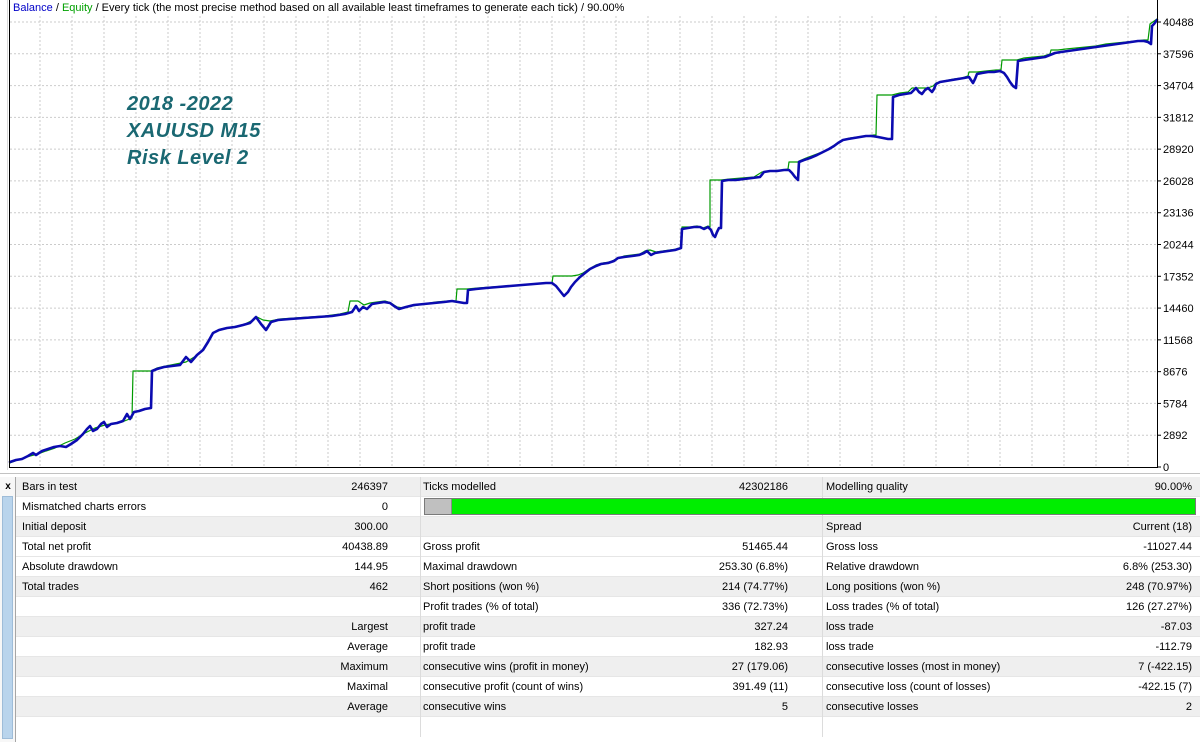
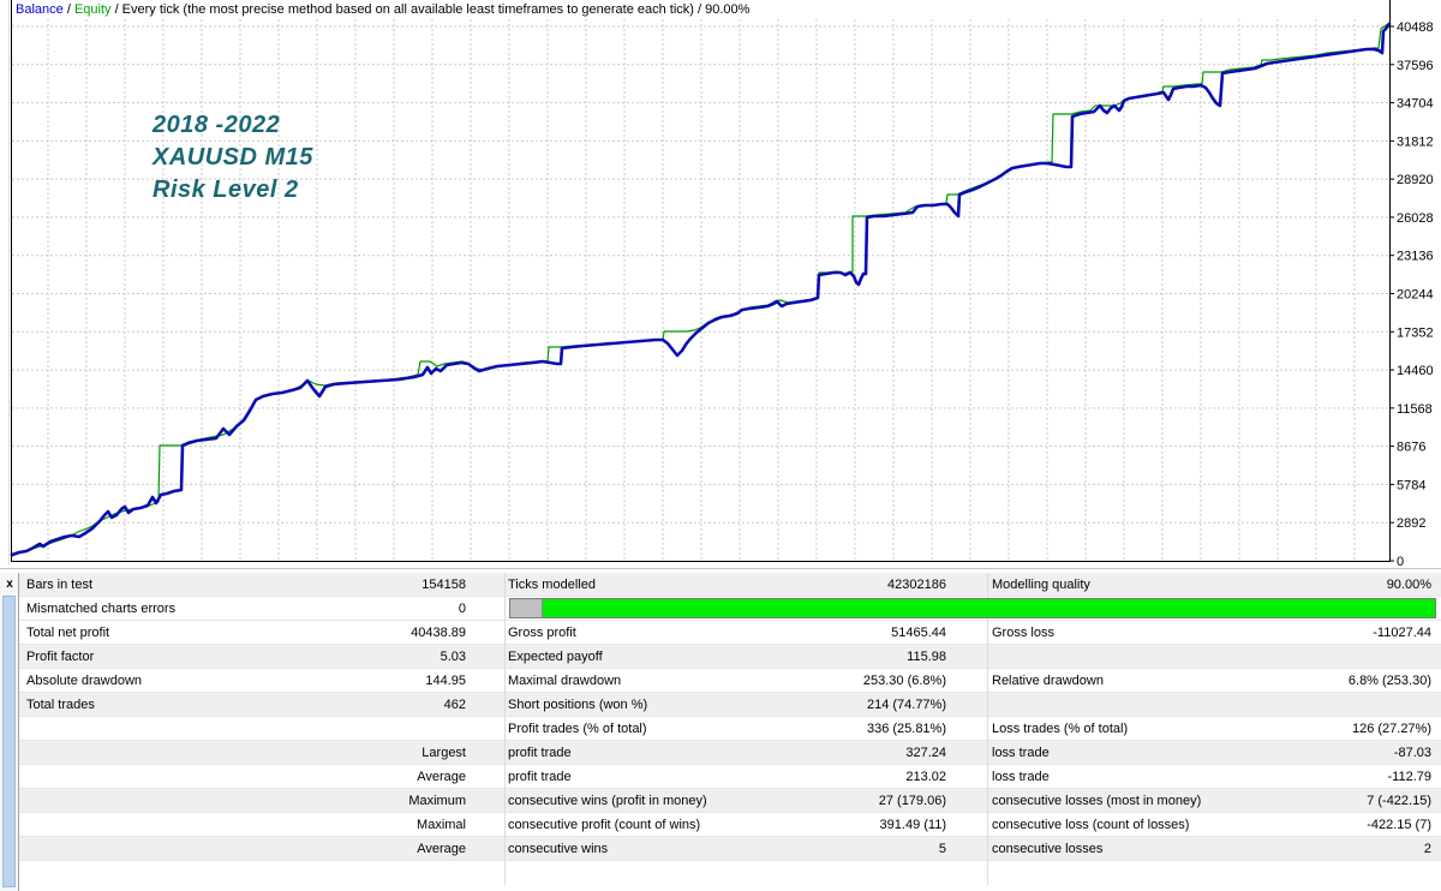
  Balance / Equity / Every tick (the most precise method based on all available least timeframes to generate each tick) / 90.00%
  0
  2892
  5784
  8676
  11568
  14460
  17352
  20244
  23136
  26028
  28920
  31812
  34704
  37596
  40488
  2018 -2022
  XAUUSD M15
  Risk Level 2
  x
  Bars in test
- 246397
+ 154158
  Ticks modelled
  42302186
  Modelling quality
  90.00%
  Mismatched charts errors
  0
- Initial deposit
- 300.00
- Spread
- Current (18)
  Total net profit
  40438.89
  Gross profit
  51465.44
  Gross loss
  -11027.44
+ Profit factor
+ 5.03
+ Expected payoff
+ 115.98
  Absolute drawdown
  144.95
  Maximal drawdown
  253.30 (6.8%)
  Relative drawdown
  6.8% (253.30)
  Total trades
  462
  Short positions (won %)
  214 (74.77%)
- Long positions (won %)
- 248 (70.97%)
  Profit trades (% of total)
- 336 (72.73%)
+ 336 (25.81%)
  Loss trades (% of total)
  126 (27.27%)
  Largest
  profit trade
  327.24
  loss trade
  -87.03
  Average
  profit trade
- 182.93
+ 213.02
  loss trade
  -112.79
  Maximum
  consecutive wins (profit in money)
  27 (179.06)
  consecutive losses (most in money)
  7 (-422.15)
  Maximal
  consecutive profit (count of wins)
  391.49 (11)
  consecutive loss (count of losses)
  -422.15 (7)
  Average
  consecutive wins
  5
  consecutive losses
  2
